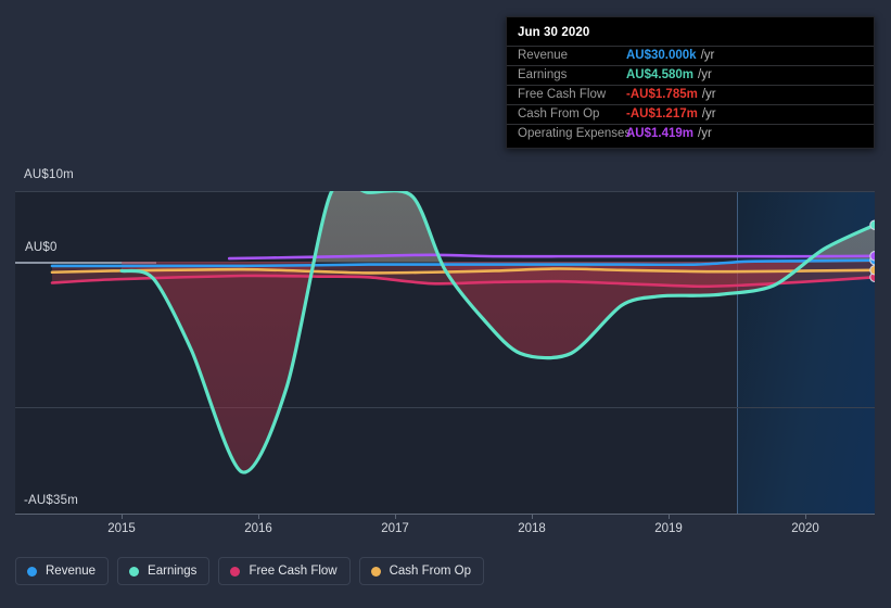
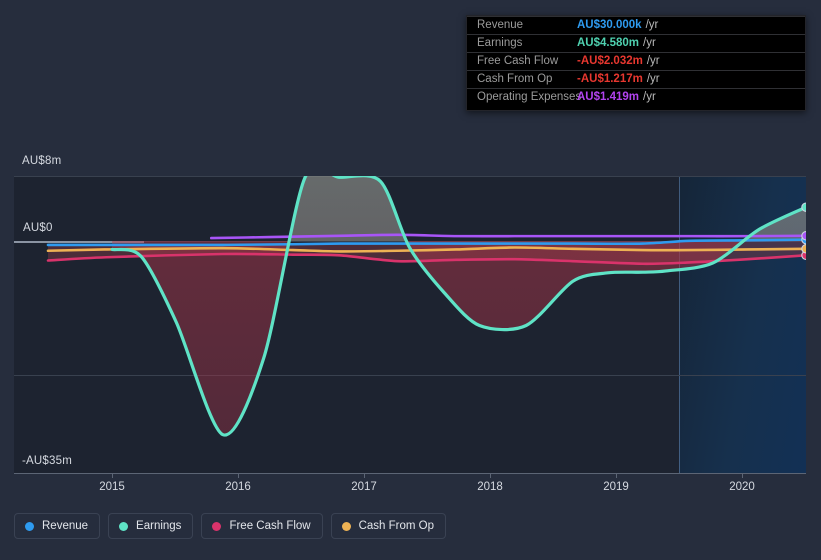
- AU$10m
+ AU$8m
  AU$0
  -AU$35m
  2015
  2016
  2017
  2018
  2019
  2020
- Jun 30 2020
  Revenue
  AU$30.000k
  /yr
  Earnings
  AU$4.580m
  /yr
  Free Cash Flow
- -AU$1.785m
+ -AU$2.032m
  /yr
  Cash From Op
  -AU$1.217m
  /yr
  Operating Expense
  AU$1.419m
  /yr
  Revenue
  Earnings
  Free Cash Flow
  Cash From Op
